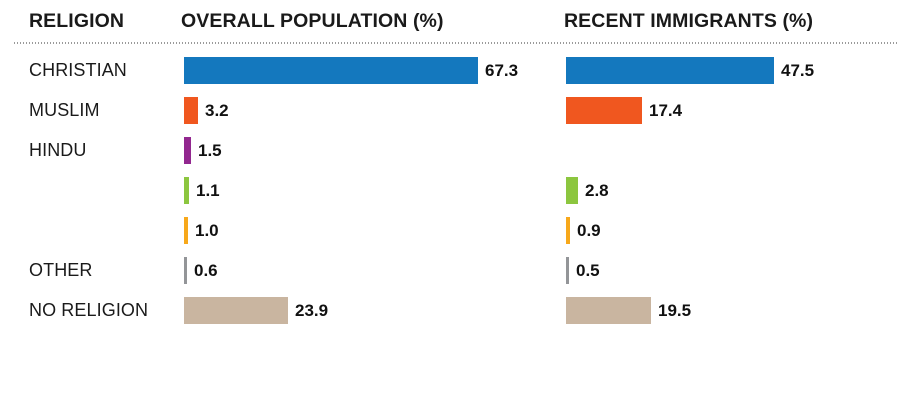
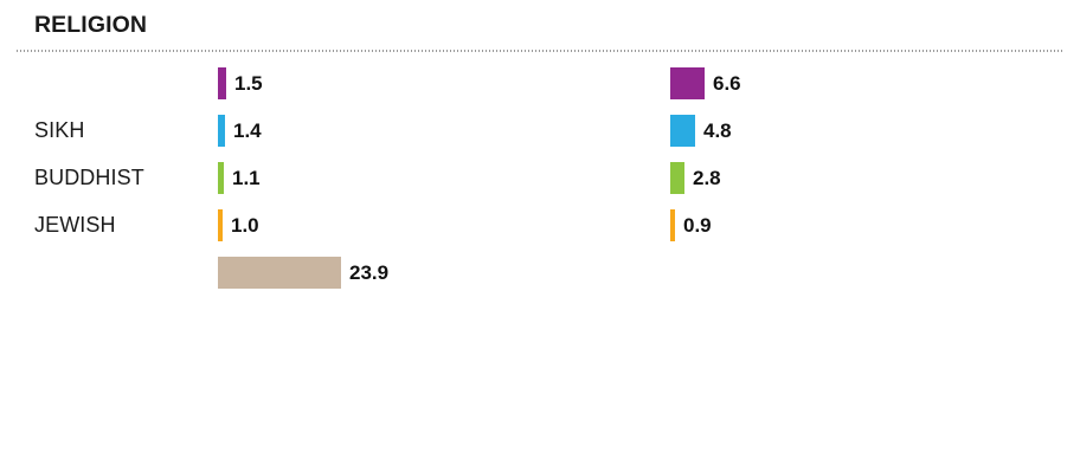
  RELIGION
- OVERALL POPULATION (%)
- RECENT IMMIGRANTS (%)
- CHRISTIAN
- 67.3
- 47.5
- MUSLIM
- 3.2
- 17.4
- HINDU
  1.5
+ 6.6
+ SIKH
+ 1.4
+ 4.8
+ BUDDHIST
  1.1
  2.8
+ JEWISH
  1.0
  0.9
- OTHER
- 0.6
- 0.5
- NO RELIGION
  23.9
- 19.5
